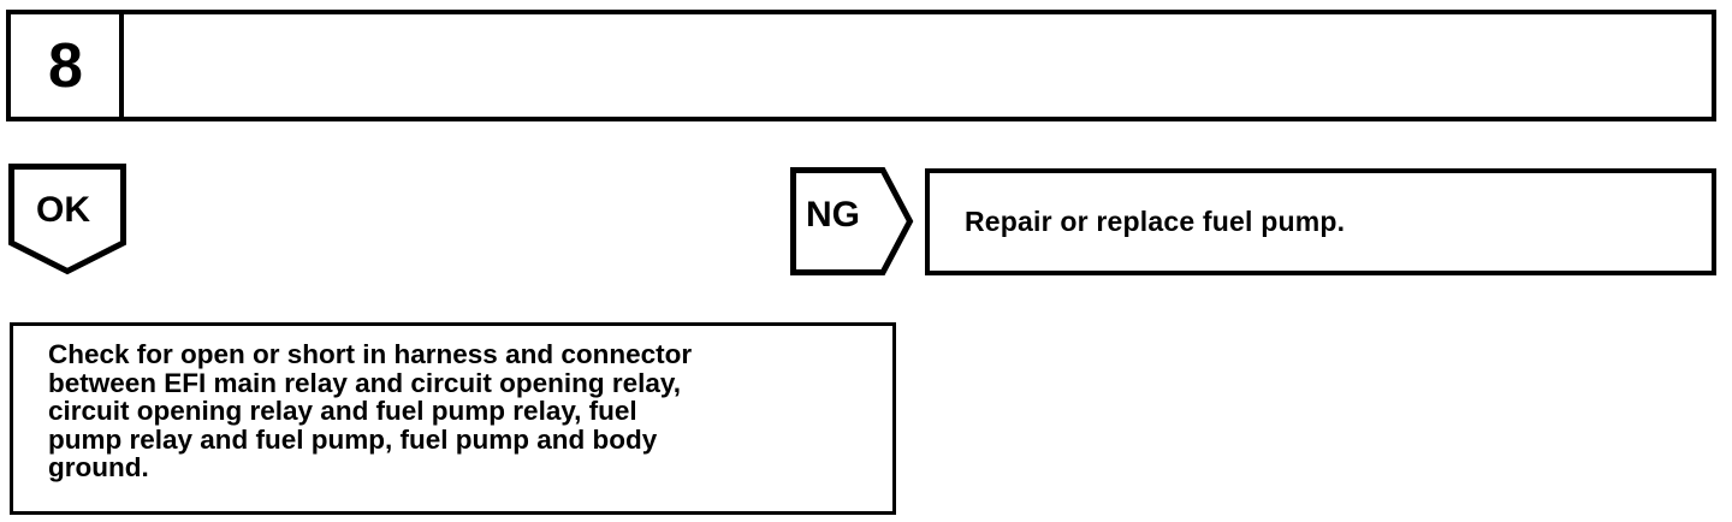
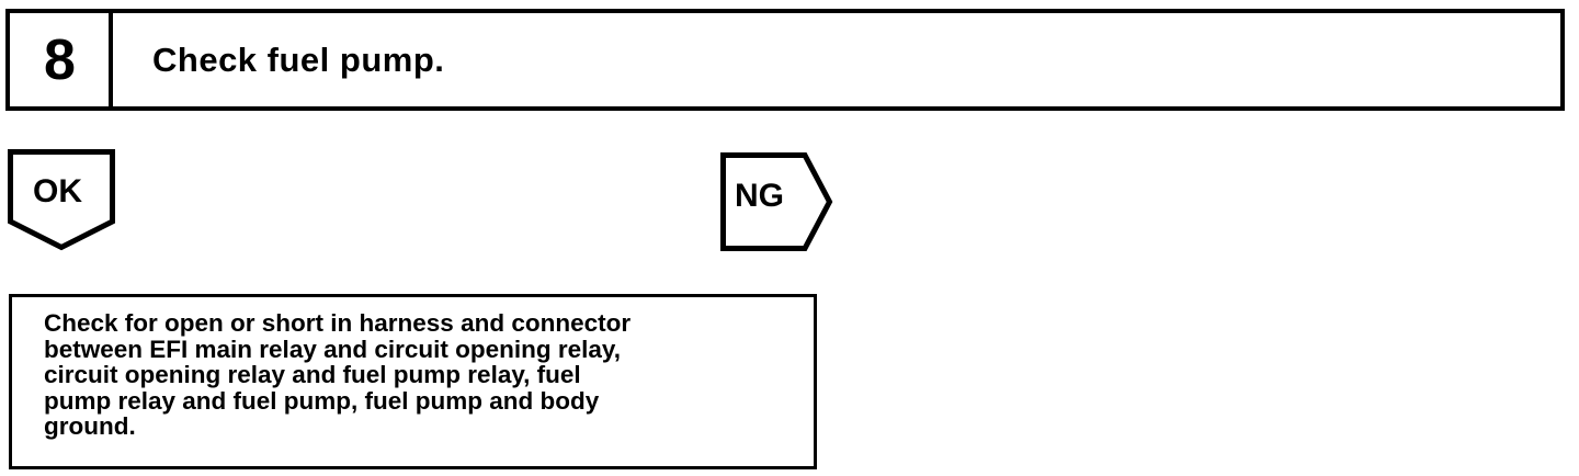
  8
+ Check fuel pump.
  OK
  NG
- Repair or replace fuel pump.
  Check for open or short in harness and connector
  between EFI main relay and circuit opening relay,
  circuit opening relay and fuel pump relay, fuel
  pump relay and fuel pump, fuel pump and body
  ground.
